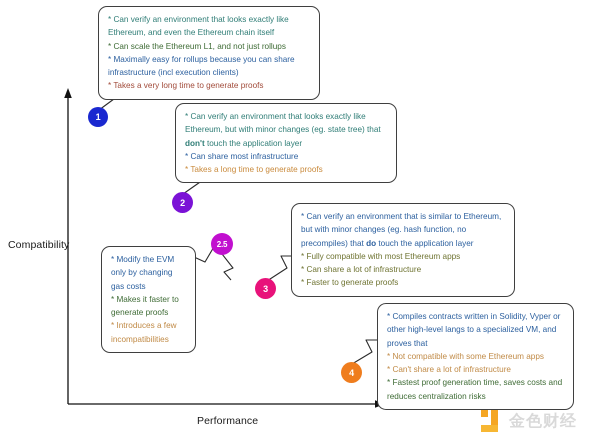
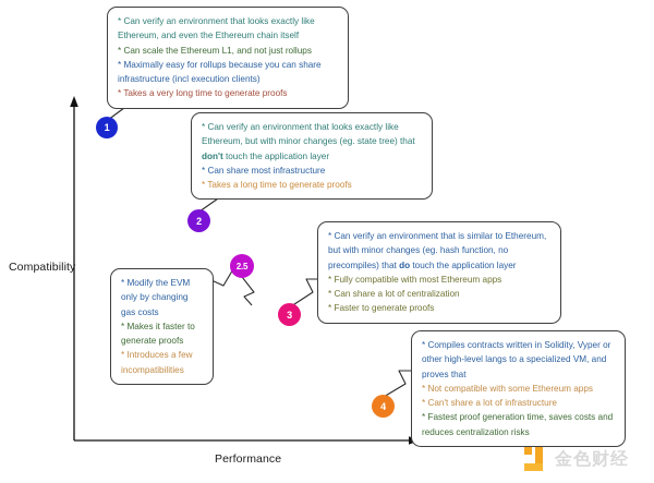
  Compatibility
  Performance
  * Can verify an environment that looks exactly like Ethereum, and even the Ethereum chain itself
  * Can scale the Ethereum L1, and not just rollups
  * Maximally easy for rollups because you can share infrastructure (incl execution clients)
  * Takes a very long time to generate proofs
  * Can verify an environment that looks exactly like Ethereum, but with minor changes (eg. state tree) that don't touch the application layer
  * Can share most infrastructure
  * Takes a long time to generate proofs
  * Can verify an environment that is similar to Ethereum, but with minor changes (eg. hash function, no precompiles) that do touch the application layer
  * Fully compatible with most Ethereum apps
- * Can share a lot of infrastructure
+ * Can share a lot of centralization
  * Faster to generate proofs
  * Compiles contracts written in Solidity, Vyper or other high-level langs to a specialized VM, and proves that
  * Not compatible with some Ethereum apps
  * Can't share a lot of infrastructure
  * Fastest proof generation time, saves costs and reduces centralization risks
  * Modify the EVM only by changing gas costs
  * Makes it faster to generate proofs
  * Introduces a few incompatibilities
  1
  2
  2.5
  3
  4
  金色财经
